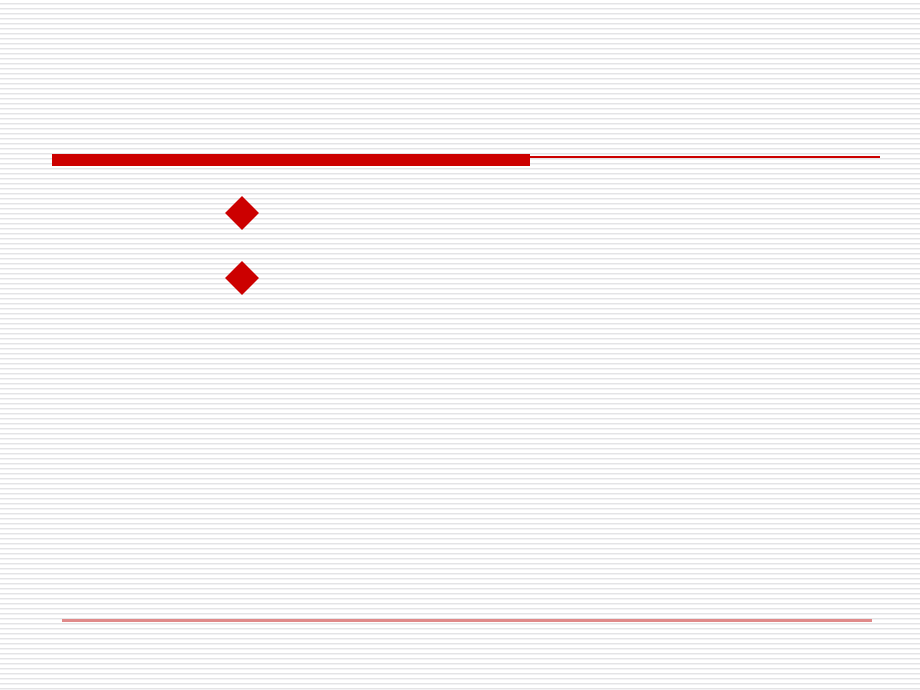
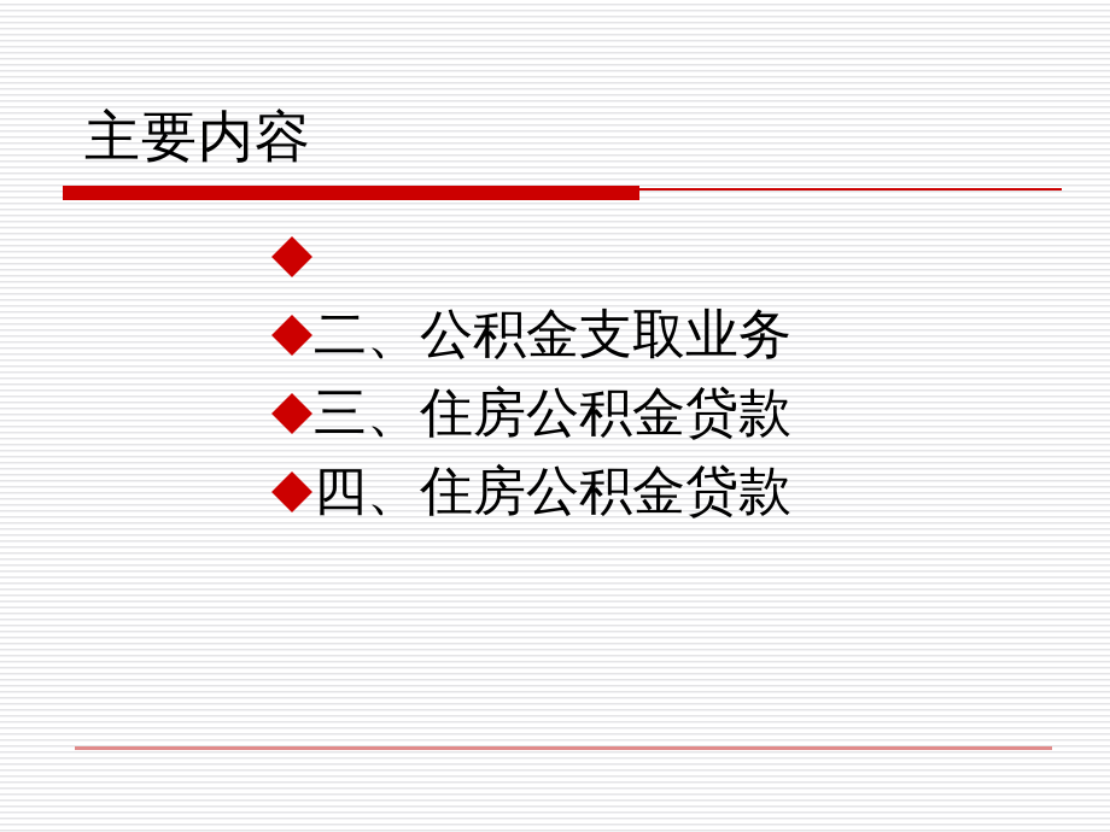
+ 主要内容
+ 二、公积金支取业务
+ 三、住房公积金贷款
+ 四、住房公积金贷款
